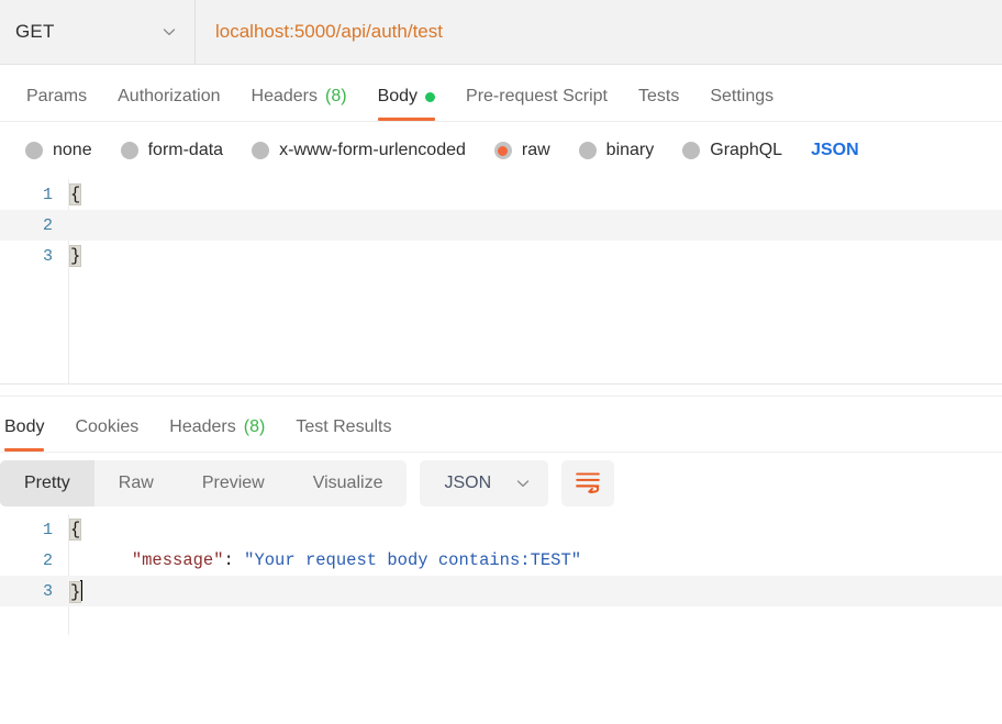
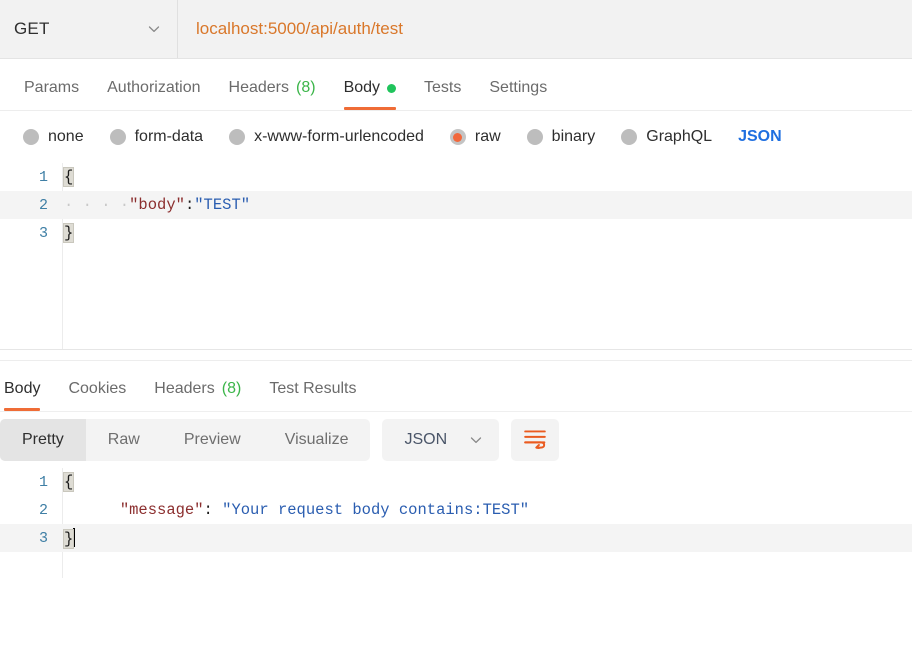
  GET
  localhost:5000/api/auth/test
  Params
  Authorization
  Headers
  (8)
  Body
- Pre-request Script
  Tests
  Settings
  none
  form-data
  x-www-form-urlencoded
  raw
  binary
  GraphQL
  JSON
  1
  {
  2
+ · · · ·"body":"TEST"
  3
  }
  Body
  Cookies
  Headers
  (8)
  Test Results
  Pretty
  Raw
  Preview
  Visualize
  JSON
  1
  {
  2
  "message": "Your request body contains:TEST"
  3
  }
